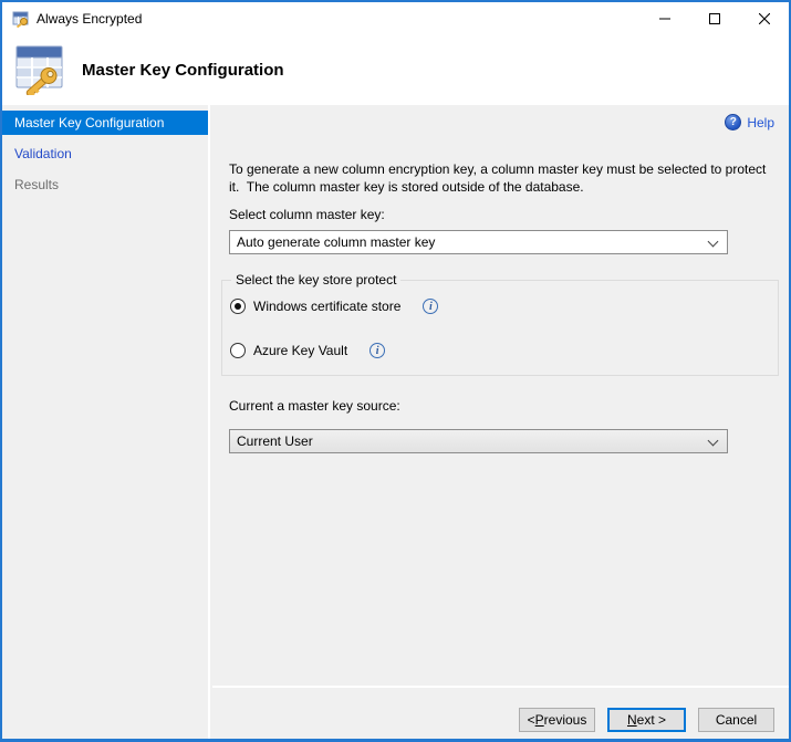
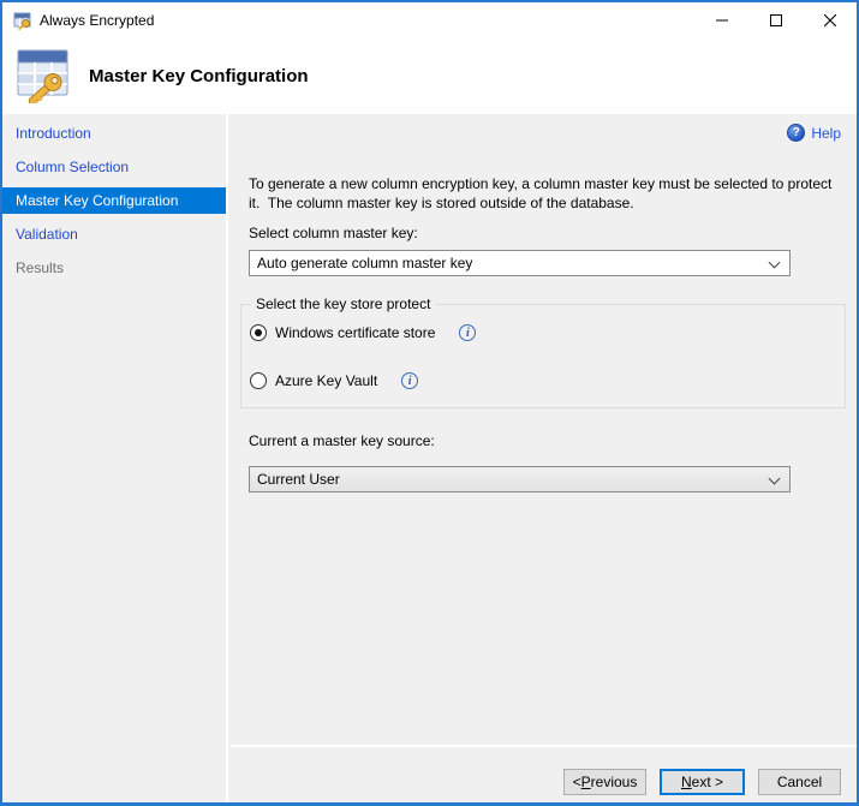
  Always Encrypted
  Master Key Configuration
+ Introduction
+ Column Selection
  Master Key Configuration
  Validation
  Results
  ?
  Help
  To generate a new column encryption key, a column master key must be selected to protect
  it. The column master key is stored outside of the database.
  Select column master key:
  Auto generate column master key
  Select the key store protect
  Windows certificate store
  i
  Azure Key Vault
  i
  Current a master key source:
  Current User
  <
  P
  revious
  N
  ext >
  Cancel
